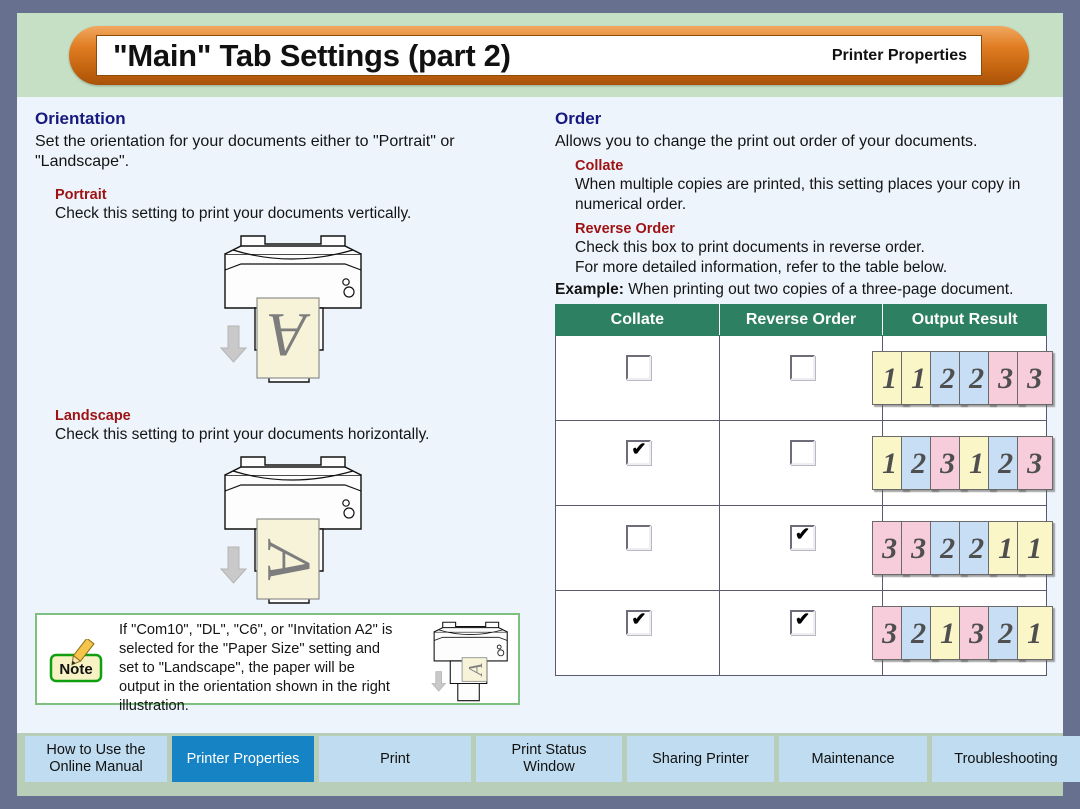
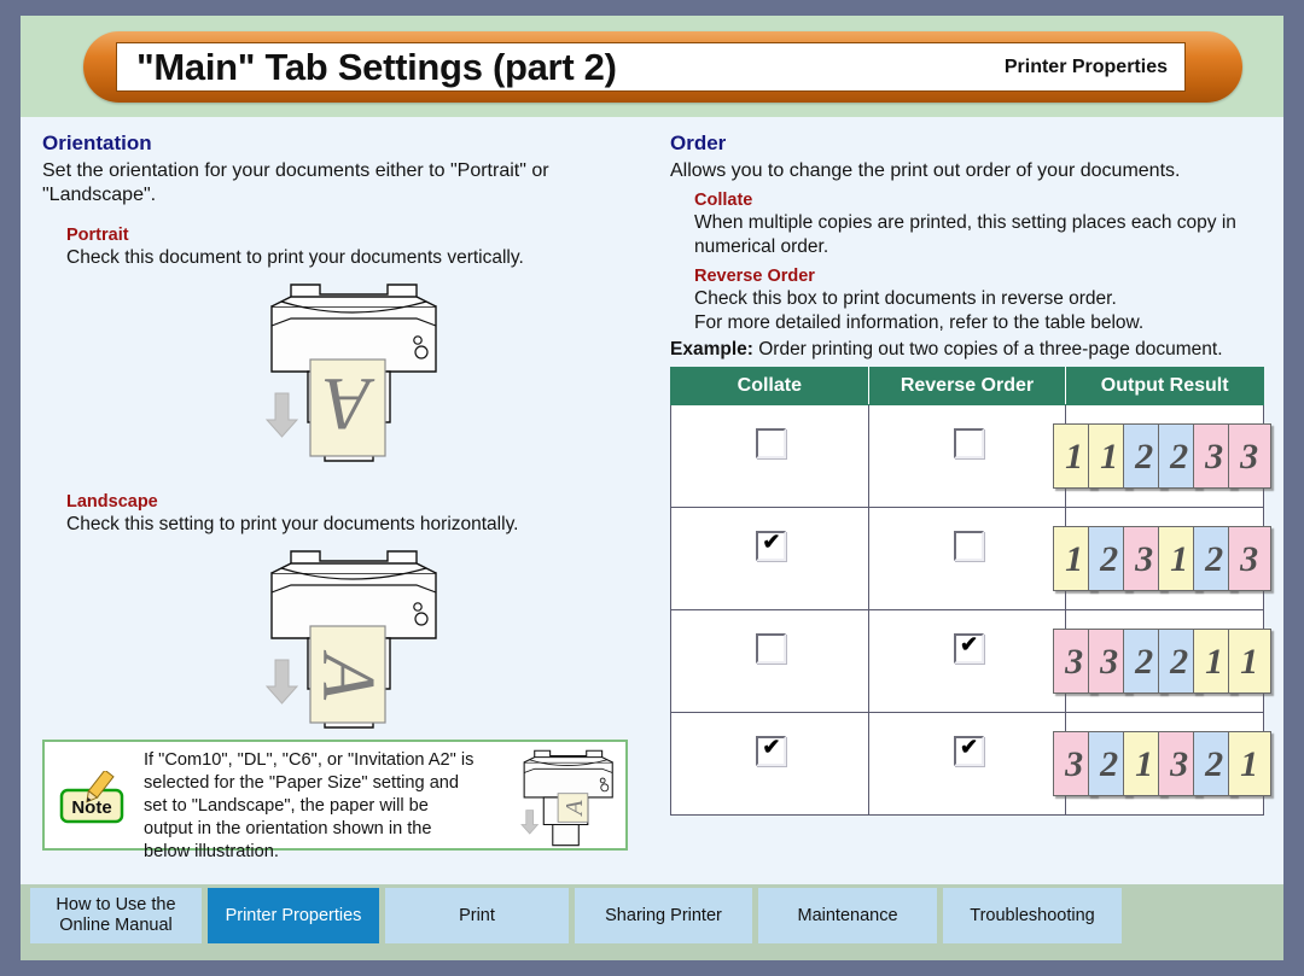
  "Main" Tab Settings (part 2)
  Printer Properties
  Orientation
  Set the orientation for your documents either to "Portrait" or "Landscape".
  Portrait
- Check this setting to print your documents vertically.
+ Check this document to print your documents vertically.
  Landscape
  Check this setting to print your documents horizontally.
  Order
  Allows you to change the print out order of your documents.
  Collate
- When multiple copies are printed, this setting places your copy in numerical order.
+ When multiple copies are printed, this setting places each copy in numerical order.
  Reverse Order
  Check this box to print documents in reverse order.
  For more detailed information, refer to the table below.
- Example: When printing out two copies of a three-page document.
+ Example: Order printing out two copies of a three-page document.
  Collate	Reverse Order	Output Result
  		1 1 2 2 3 3
  ✔		1 2 3 1 2 3
  	✔	3 3 2 2 1 1
  ✔	✔	3 2 1 3 2 1
  Note
- If "Com10", "DL", "C6", or "Invitation A2" is selected for the "Paper Size" setting and set to "Landscape", the paper will be output in the orientation shown in the right illustration.
+ If "Com10", "DL", "C6", or "Invitation A2" is selected for the "Paper Size" setting and set to "Landscape", the paper will be output in the orientation shown in the below illustration.
  How to Use the
  Online Manual
  Printer Properties
  Print
- Print Status
- Window
  Sharing Printer
  Maintenance
  Troubleshooting
